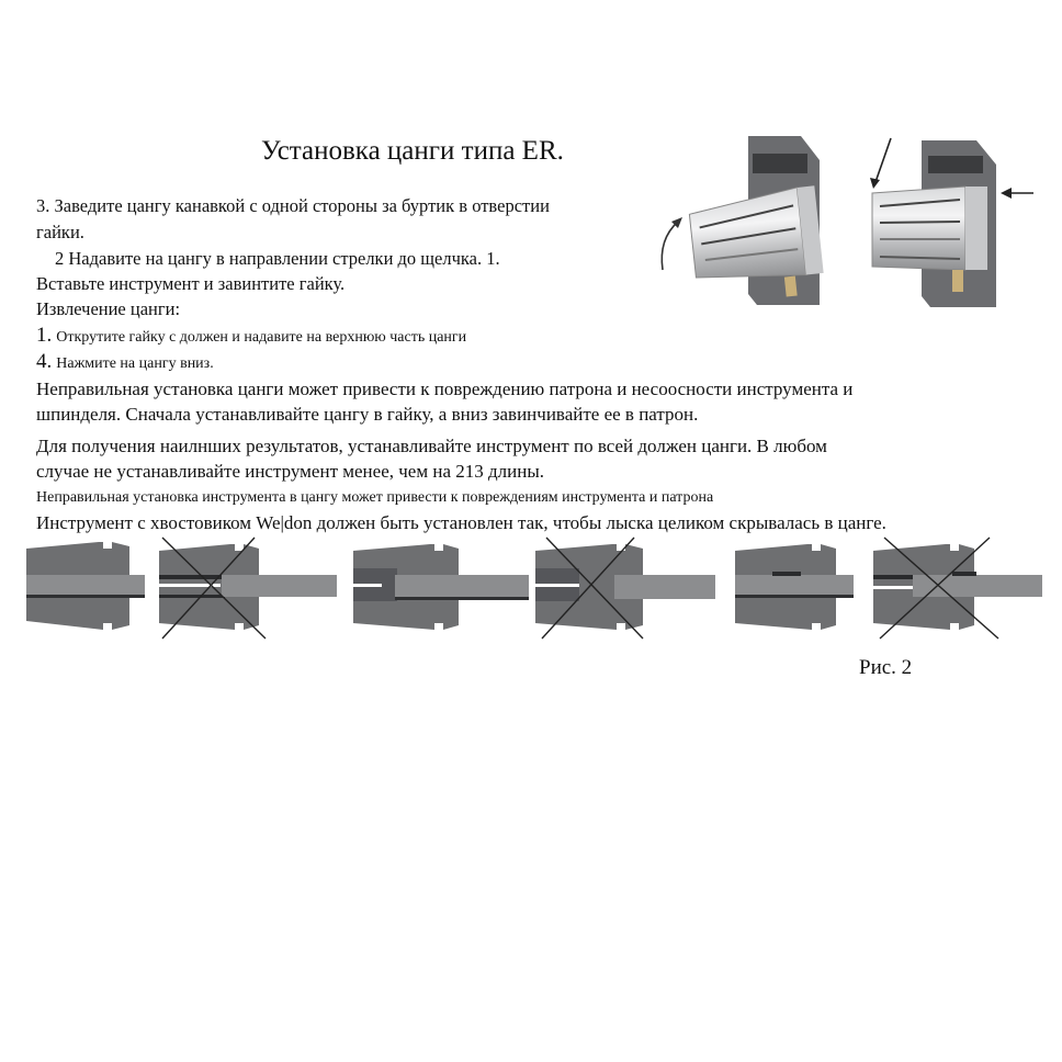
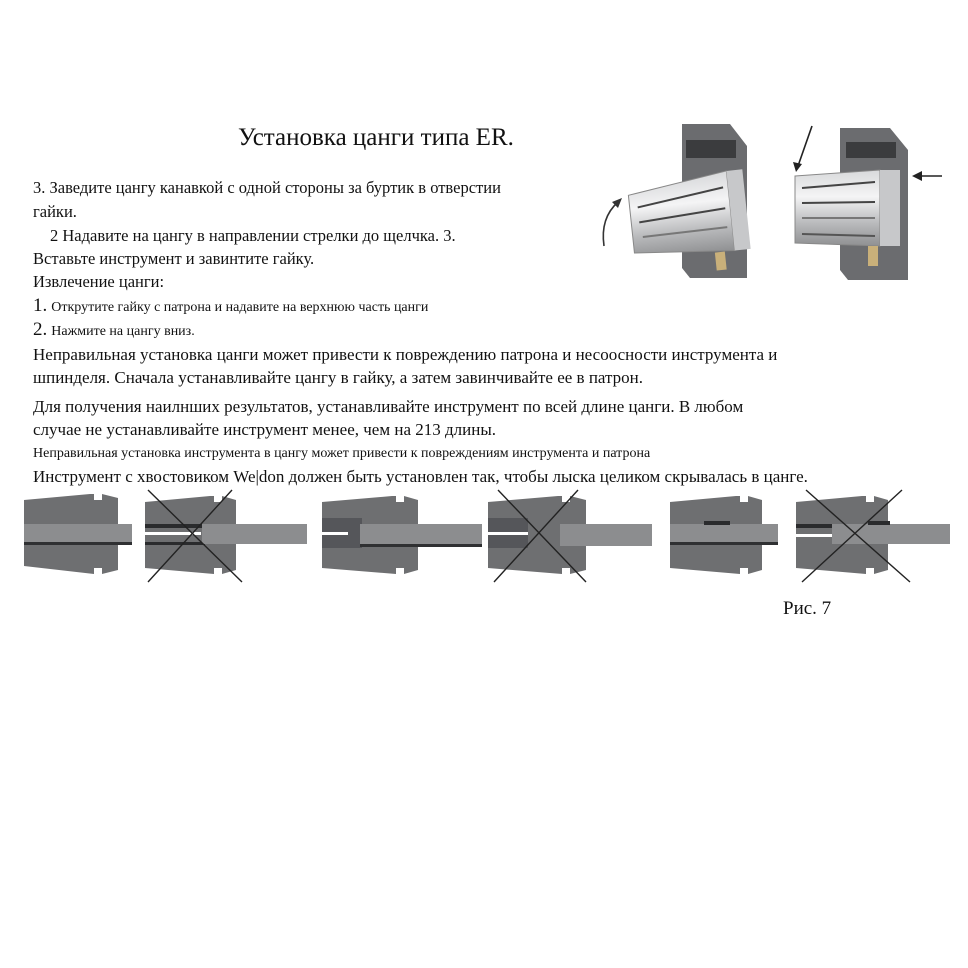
  Установка цанги типа ER.
  3. Заведите цангу канавкой с одной стороны за буртик в отверстии
  гайки.
- 2 Надавите на цангу в направлении стрелки до щелчка. 1.
+ 2 Надавите на цангу в направлении стрелки до щелчка. 3.
  Вставьте инструмент и завинтите гайку.
  Извлечение цанги:
- 1. Открутите гайку с должен и надавите на верхнюю часть цанги
+ 1. Открутите гайку с патрона и надавите на верхнюю часть цанги
- 4. Нажмите на цангу вниз.
+ 2. Нажмите на цангу вниз.
  Неправильная установка цанги может привести к повреждению патрона и несоосности инструмента и
- шпинделя. Сначала устанавливайте цангу в гайку, а вниз завинчивайте ее в патрон.
+ шпинделя. Сначала устанавливайте цангу в гайку, а затем завинчивайте ее в патрон.
- Для получения наилнших результатов, устанавливайте инструмент по всей должен цанги. В любом
+ Для получения наилнших результатов, устанавливайте инструмент по всей длине цанги. В любом
  случае не устанавливайте инструмент менее, чем на 213 длины.
  Неправильная установка инструмента в цангу может привести к повреждениям инструмента и патрона
  Инструмент с хвостовиком We|don должен быть установлен так, чтобы лыска целиком скрывалась в цанге.
- Рис. 2
+ Рис. 7
